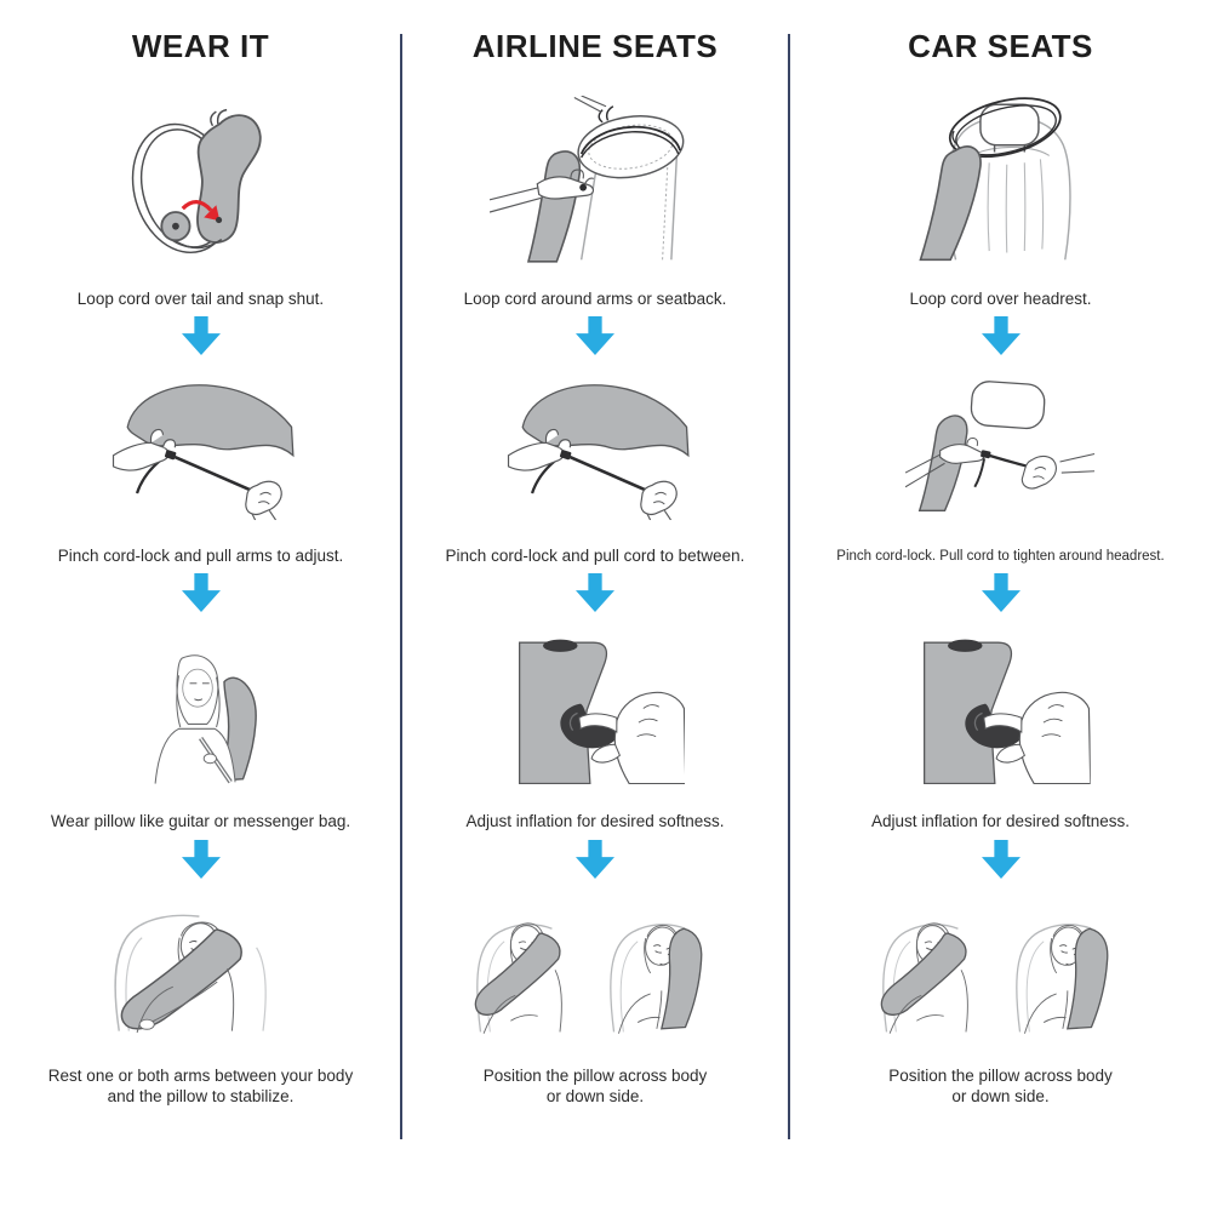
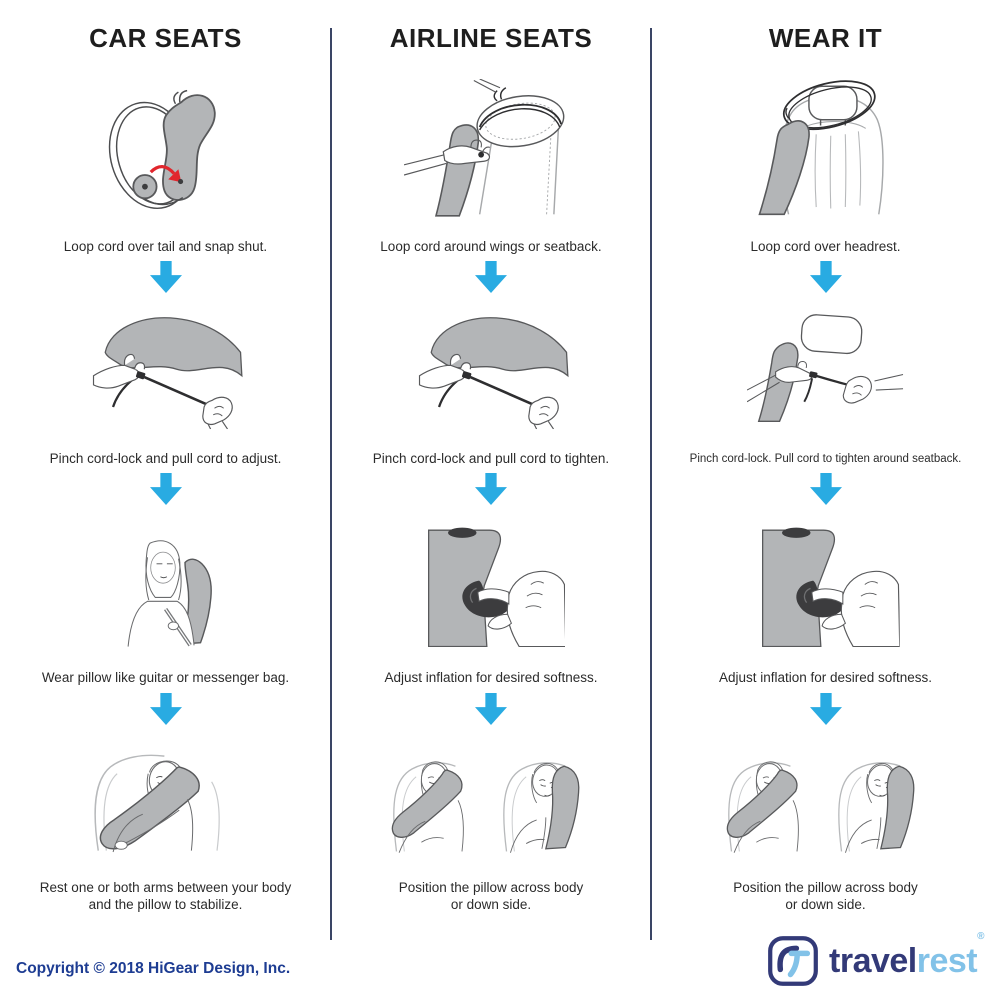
- WEAR IT
+ CAR SEATS
  AIRLINE SEATS
- CAR SEATS
+ WEAR IT
  Loop cord over tail and snap shut.
- Loop cord around arms or seatback.
+ Loop cord around wings or seatback.
  Loop cord over headrest.
- Pinch cord-lock and pull arms to adjust.
+ Pinch cord-lock and pull cord to adjust.
- Pinch cord-lock and pull cord to between.
+ Pinch cord-lock and pull cord to tighten.
- Pinch cord-lock. Pull cord to tighten around headrest.
+ Pinch cord-lock. Pull cord to tighten around seatback.
  Wear pillow like guitar or messenger bag.
  Adjust inflation for desired softness.
  Adjust inflation for desired softness.
  Rest one or both arms between your body
  and the pillow to stabilize.
  Position the pillow across body
  or down side.
  Position the pillow across body
  or down side.
+ Copyright © 2018 HiGear Design, Inc.
+ travelrest®
